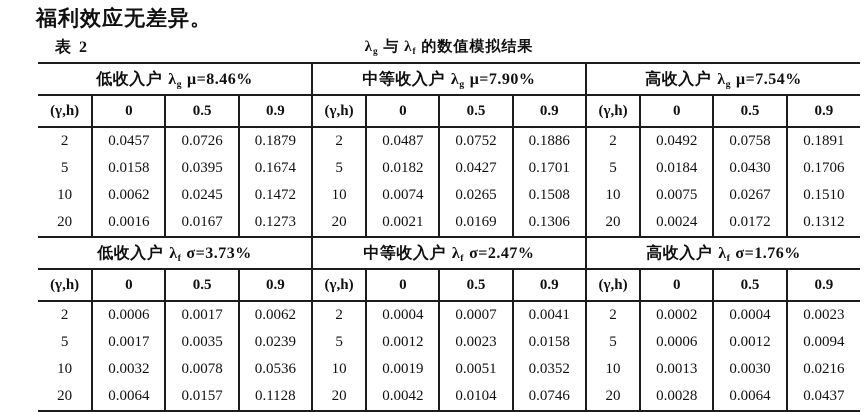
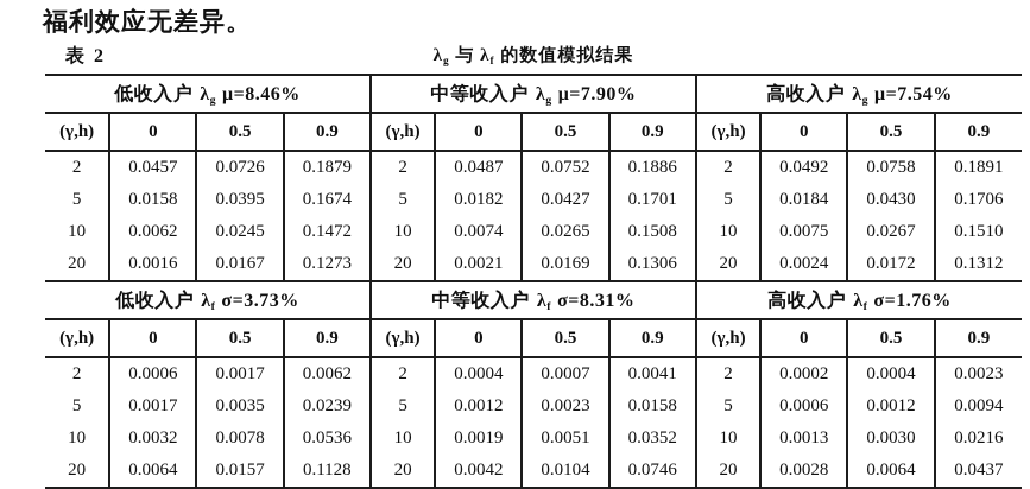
  福利效应无差异。
  表 2
  λg 与 λf 的数值模拟结果
  低收入户 λg μ=8.46%	中等收入户 λg μ=7.90%	高收入户 λg μ=7.54%
  (γ,h)	0	0.5	0.9	(γ,h)	0	0.5	0.9	(γ,h)	0	0.5	0.9
  2	0.0457	0.0726	0.1879	2	0.0487	0.0752	0.1886	2	0.0492	0.0758	0.1891
  5	0.0158	0.0395	0.1674	5	0.0182	0.0427	0.1701	5	0.0184	0.0430	0.1706
  10	0.0062	0.0245	0.1472	10	0.0074	0.0265	0.1508	10	0.0075	0.0267	0.1510
  20	0.0016	0.0167	0.1273	20	0.0021	0.0169	0.1306	20	0.0024	0.0172	0.1312
- 低收入户 λf σ=3.73%	中等收入户 λf σ=2.47%	高收入户 λf σ=1.76%
+ 低收入户 λf σ=3.73%	中等收入户 λf σ=8.31%	高收入户 λf σ=1.76%
  (γ,h)	0	0.5	0.9	(γ,h)	0	0.5	0.9	(γ,h)	0	0.5	0.9
  2	0.0006	0.0017	0.0062	2	0.0004	0.0007	0.0041	2	0.0002	0.0004	0.0023
  5	0.0017	0.0035	0.0239	5	0.0012	0.0023	0.0158	5	0.0006	0.0012	0.0094
  10	0.0032	0.0078	0.0536	10	0.0019	0.0051	0.0352	10	0.0013	0.0030	0.0216
  20	0.0064	0.0157	0.1128	20	0.0042	0.0104	0.0746	20	0.0028	0.0064	0.0437
